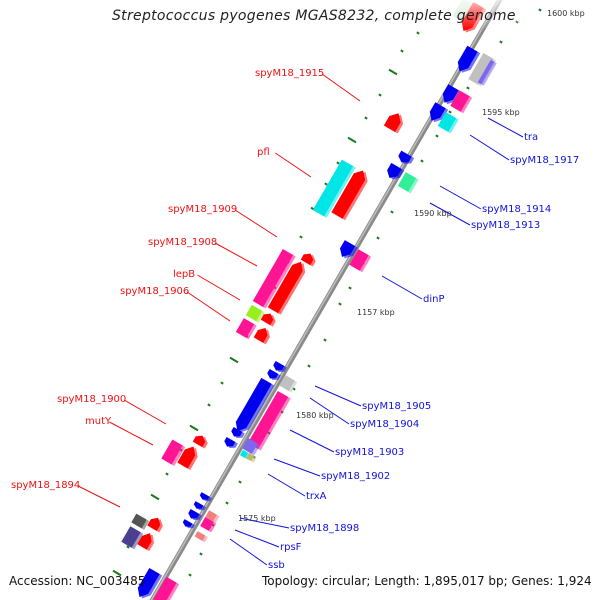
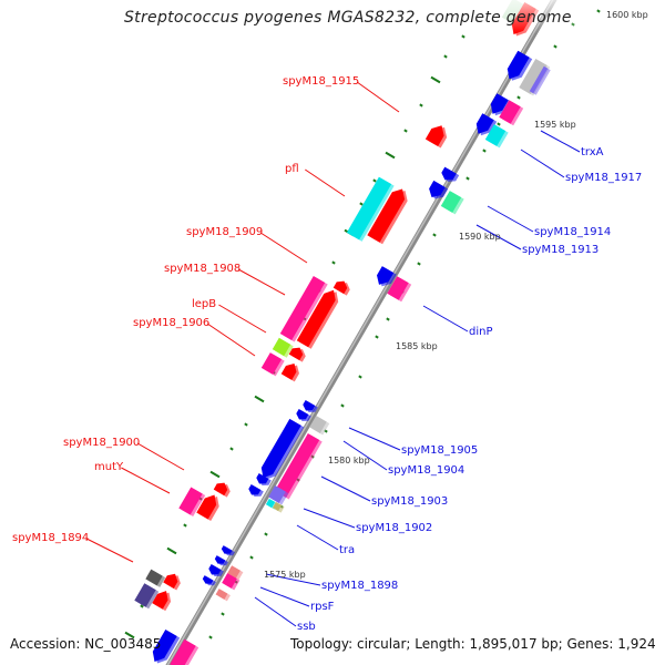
  spyM18_1915
  pfl
  spyM18_1909
  spyM18_1908
  lepB
  spyM18_1906
  spyM18_1900
  mutY
  spyM18_1894
- tra
+ trxA
  spyM18_1917
  spyM18_1914
  spyM18_1913
  dinP
  spyM18_1905
  spyM18_1904
  spyM18_1903
  spyM18_1902
- trxA
+ tra
  spyM18_1898
  rpsF
  ssb
  1600 kbp
  1595 kbp
  1590 kbp
- 1157 kbp
+ 1585 kbp
  1580 kbp
  1575 kbp
  Streptococcus pyogenes MGAS8232, complete genome
  Accession: NC_003485
  Topology: circular; Length: 1,895,017 bp; Genes: 1,924
